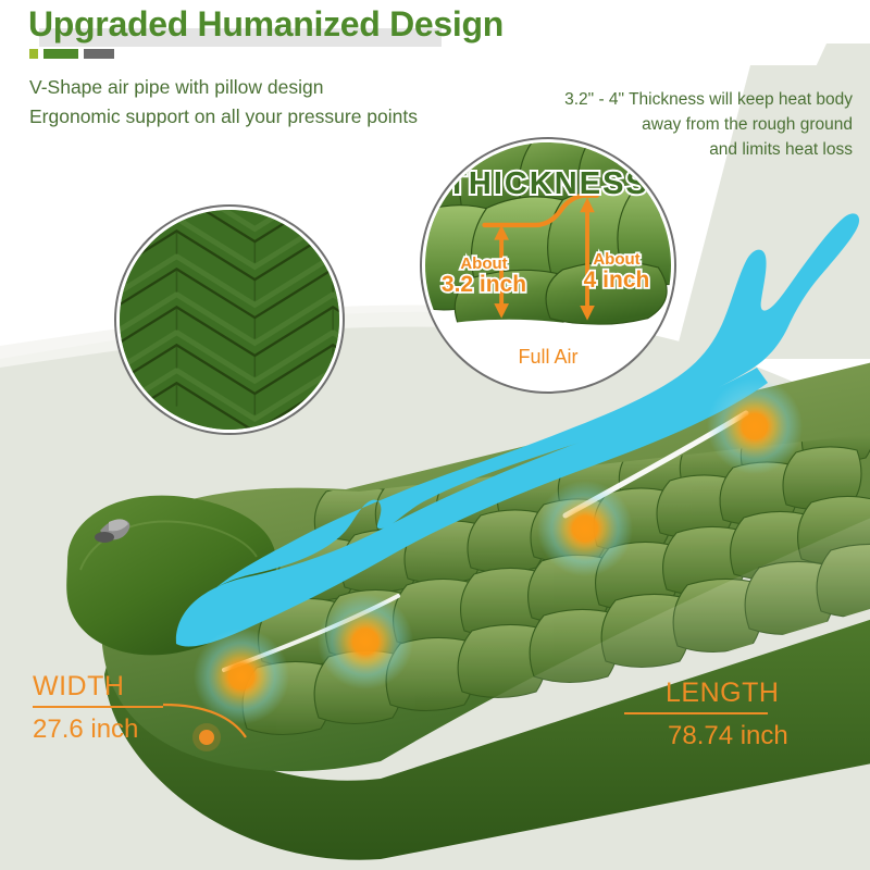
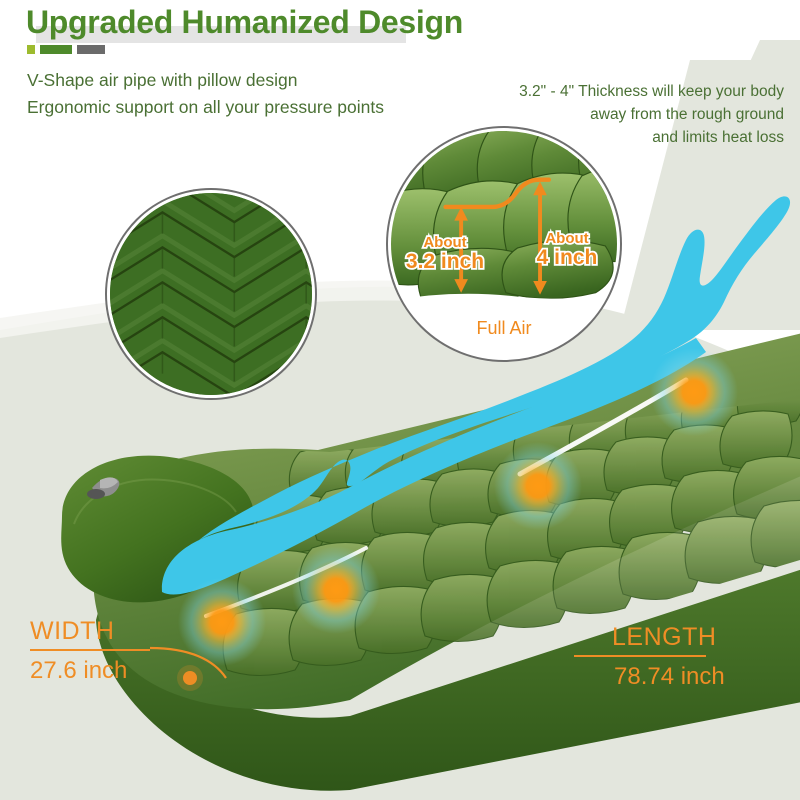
  Upgraded Humanized Design
  V-Shape air pipe with pillow design
  Ergonomic support on all your pressure points
- 3.2" - 4" Thickness will keep heat body
+ 3.2" - 4" Thickness will keep your body
  away from the rough ground
  and limits heat loss
- THICKNESS
  About
  3.2 inch
  About
  4 inch
  Full Air
  WIDTH
  27.6 inch
  LENGTH
  78.74 inch
